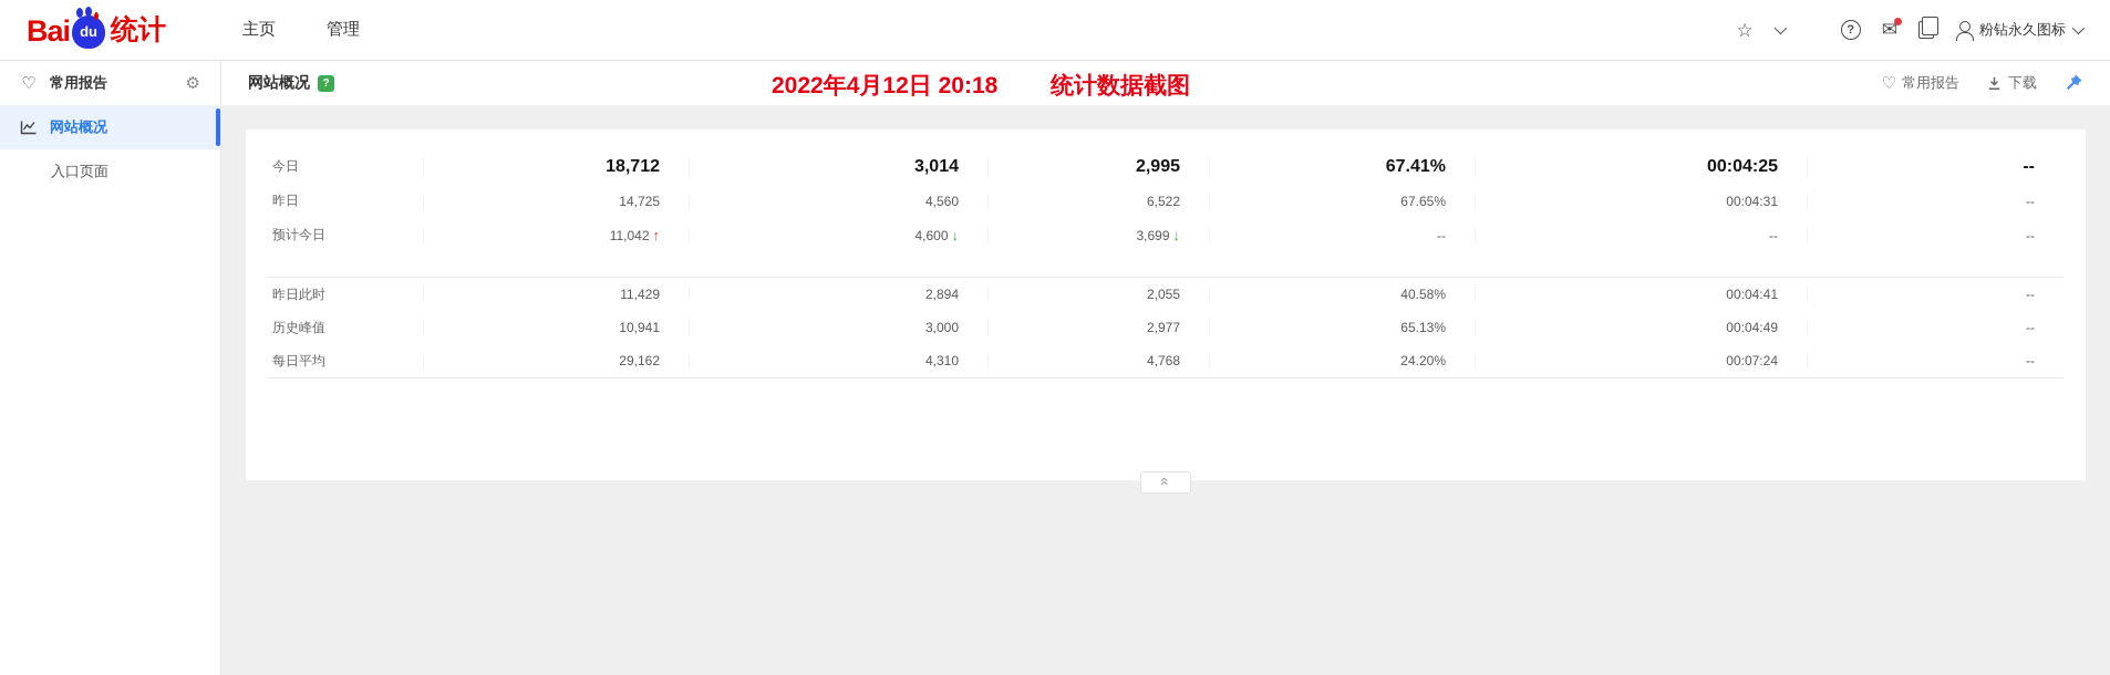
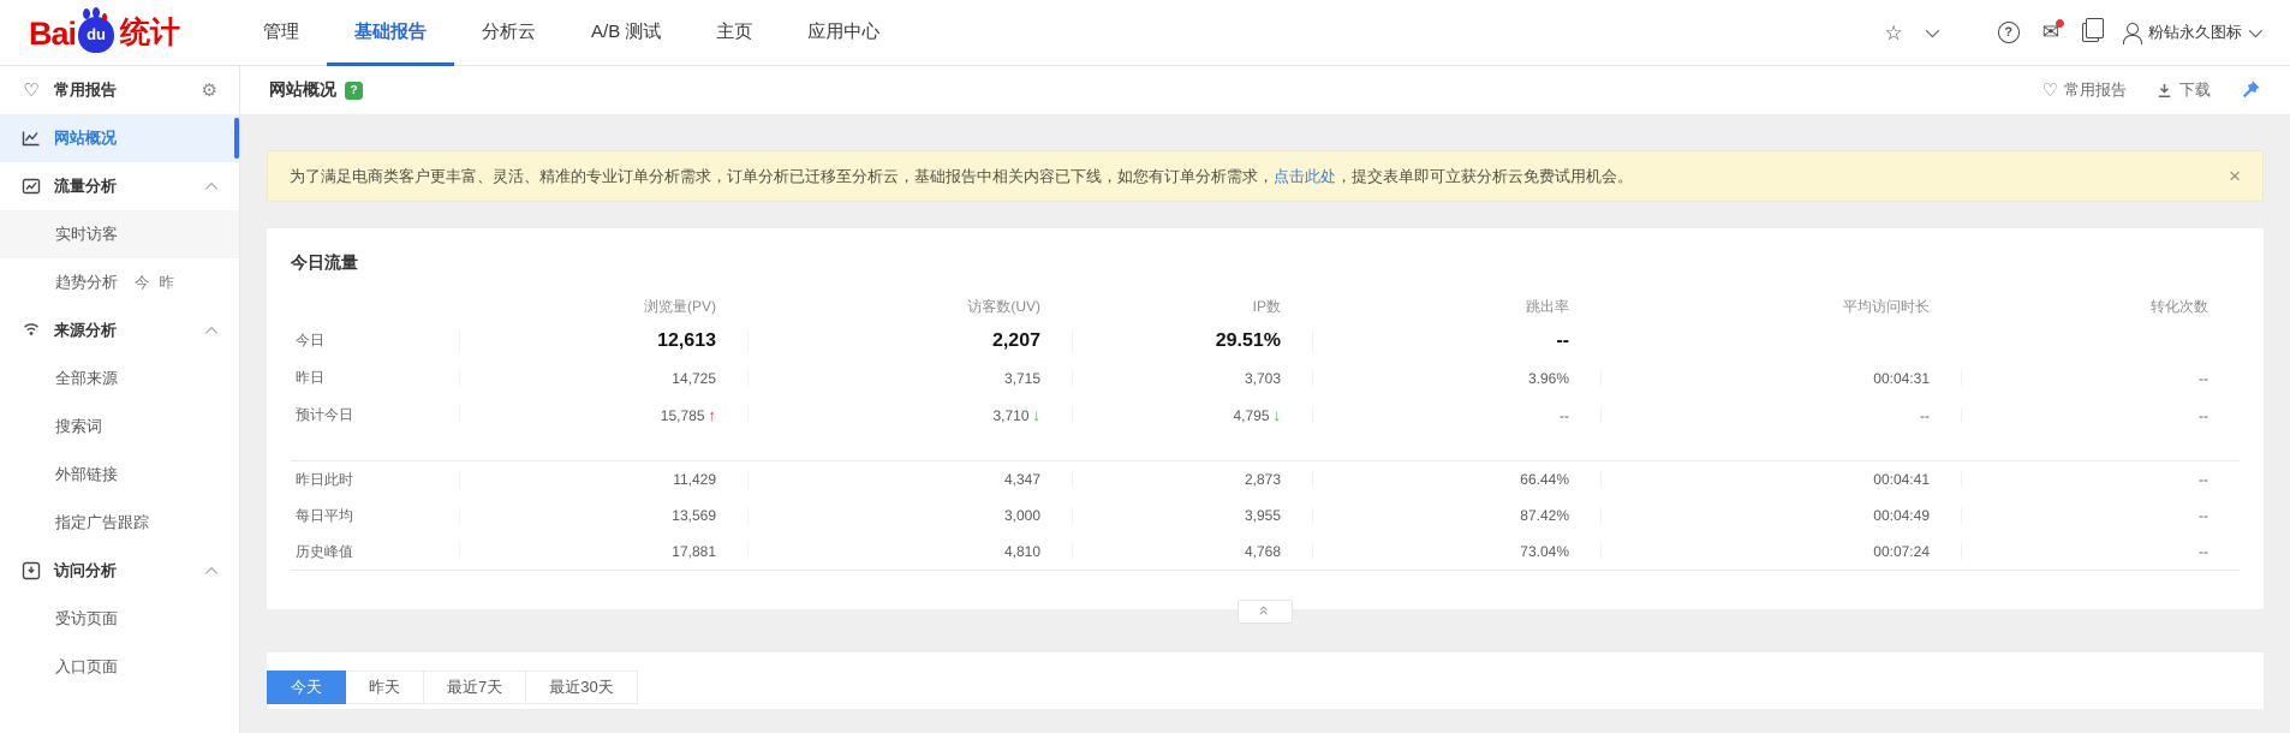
  Bai
  du
  统计
- 主页
+ 管理
+ 基础报告
+ 分析云
+ A/B 测试
- 管理
+ 主页
+ 应用中心
  ☆
  ?
  ✉
  粉钻永久图标
  ♡
  常用报告
  ⚙
  网站概况
+ 流量分析
+ 实时访客
+ 趋势分析
+ 今昨
+ 来源分析
+ 全部来源
+ 搜索词
+ 外部链接
+ 指定广告跟踪
+ 访问分析
+ 受访页面
  入口页面
- 2022年4月12日 20:18 统计数据截图
  网站概况
  ?
  ♡
  常用报告
  下载
+ 为了满足电商类客户更丰富、灵活、精准的专业订单分析需求，订单分析已迁移至分析云，基础报告中相关内容已下线，如您有订单分析需求，点击此处，提交表单即可立获分析云免费试用机会。
+ ×
+ 今日流量
+ 浏览量(PV)
+ 访客数(UV)
+ IP数
+ 跳出率
+ 平均访问时长
+ 转化次数
  今日
- 18,712
+ 12,613
- 3,014
- 2,995
+ 2,207
- 67.41%
+ 29.51%
- 00:04:25
  --
  昨日
  14,725
- 4,560
+ 3,715
- 6,522
+ 3,703
- 67.65%
+ 3.96%
  00:04:31
  --
  预计今日
- 11,042
+ 15,785
- 4,600
+ 3,710
- 3,699
+ 4,795
  --
  --
  --
  昨日此时
  11,429
- 2,894
+ 4,347
- 2,055
+ 2,873
- 40.58%
+ 66.44%
  00:04:41
  --
- 历史峰值
+ 每日平均
- 10,941
+ 13,569
  3,000
- 2,977
+ 3,955
- 65.13%
+ 87.42%
  00:04:49
  --
- 每日平均
+ 历史峰值
- 29,162
+ 17,881
- 4,310
+ 4,810
  4,768
- 24.20%
+ 73.04%
  00:07:24
  --
+ 今天
+ 昨天
+ 最近7天
+ 最近30天
